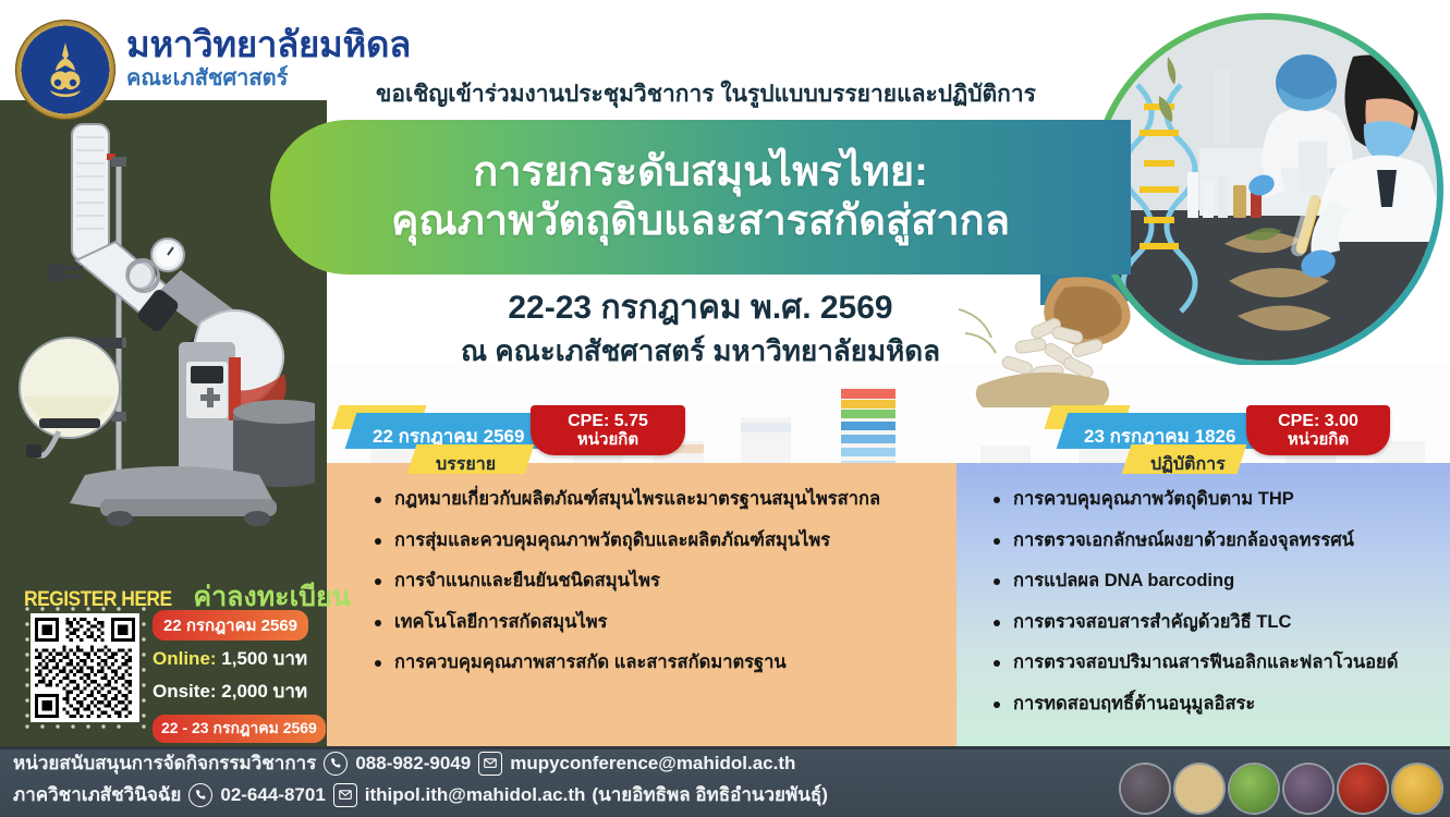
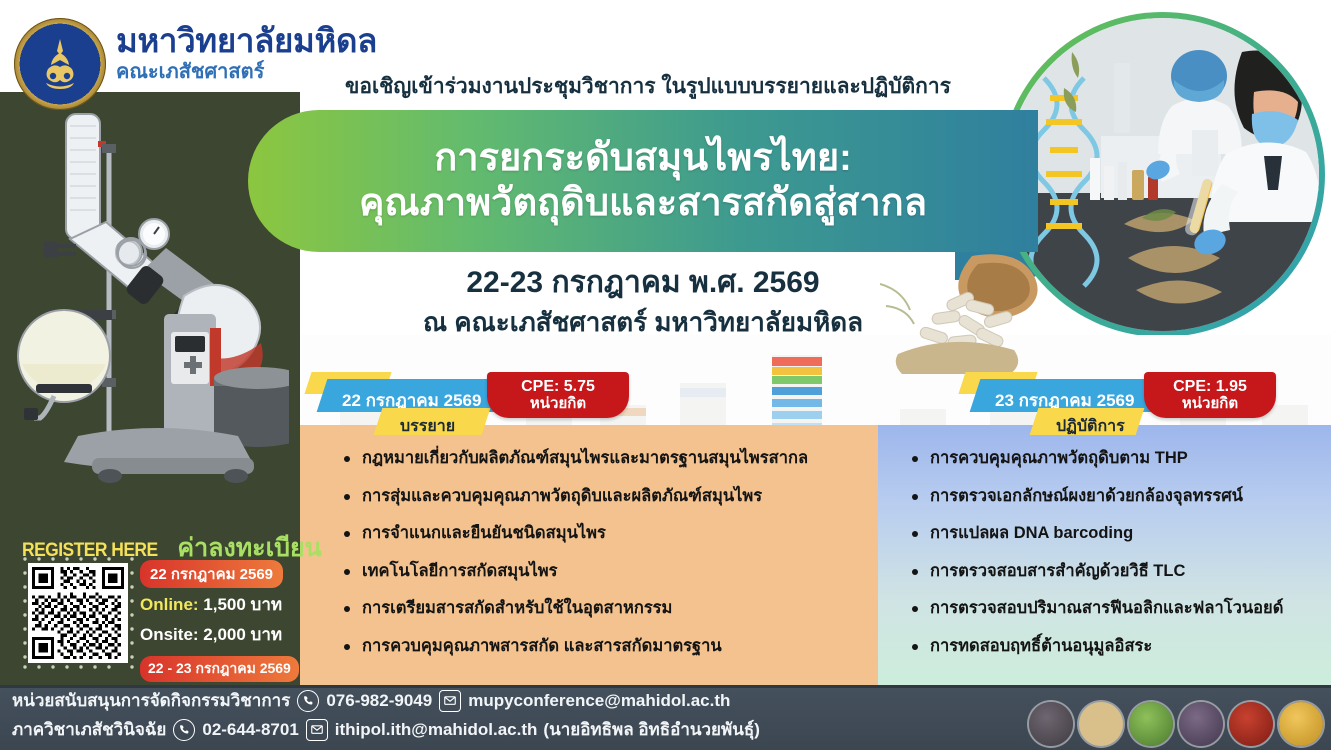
  มหาวิทยาลัยมหิดล
  คณะเภสัชศาสตร์
  ขอเชิญเข้าร่วมงานประชุมวิชาการ ในรูปแบบบรรยายและปฏิบัติการ
  การยกระดับสมุนไพรไทย:
  คุณภาพวัตถุดิบและสารสกัดสู่สากล
  22-23 กรกฎาคม พ.ศ. 2569
  ณ คณะเภสัชศาสตร์ มหาวิทยาลัยมหิดล
  22 กรกฎาคม 2569
  บรรยาย
  CPE: 5.75
  หน่วยกิต
  กฎหมายเกี่ยวกับผลิตภัณฑ์สมุนไพรและมาตรฐานสมุนไพรสากล
  การสุ่มและควบคุมคุณภาพวัตถุดิบและผลิตภัณฑ์สมุนไพร
  การจำแนกและยืนยันชนิดสมุนไพร
  เทคโนโลยีการสกัดสมุนไพร
+ การเตรียมสารสกัดสำหรับใช้ในอุตสาหกรรม
  การควบคุมคุณภาพสารสกัด และสารสกัดมาตรฐาน
- 23 กรกฎาคม 1826
+ 23 กรกฎาคม 2569
  ปฏิบัติการ
- CPE: 3.00
+ CPE: 1.95
  หน่วยกิต
  การควบคุมคุณภาพวัตถุดิบตาม THP
  การตรวจเอกลักษณ์ผงยาด้วยกล้องจุลทรรศน์
  การแปลผล DNA barcoding
  การตรวจสอบสารสำคัญด้วยวิธี TLC
  การตรวจสอบปริมาณสารฟีนอลิกและฟลาโวนอยด์
  การทดสอบฤทธิ์ต้านอนุมูลอิสระ
  REGISTER HERE
  ค่าลงทะเบียน
  22 กรกฎาคม 2569
  Online: 1,500 บาท
  Onsite: 2,000 บาท
  22 - 23 กรกฎาคม 2569
  หน่วยสนับสนุนการจัดกิจกรรมวิชาการ
- 088-982-9049
+ 076-982-9049
  mupyconference@mahidol.ac.th
  ภาควิชาเภสัชวินิจฉัย
  02-644-8701
  ithipol.ith@mahidol.ac.th
  (นายอิทธิพล อิทธิอำนวยพันธุ์)
